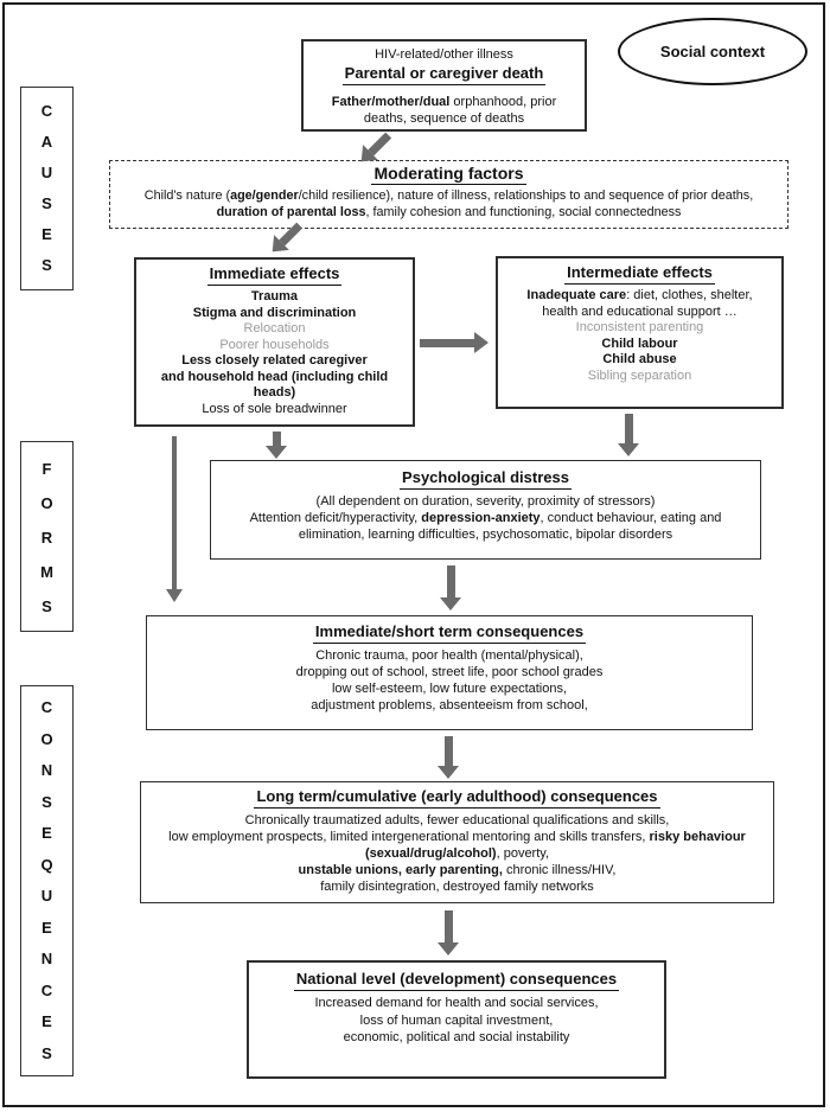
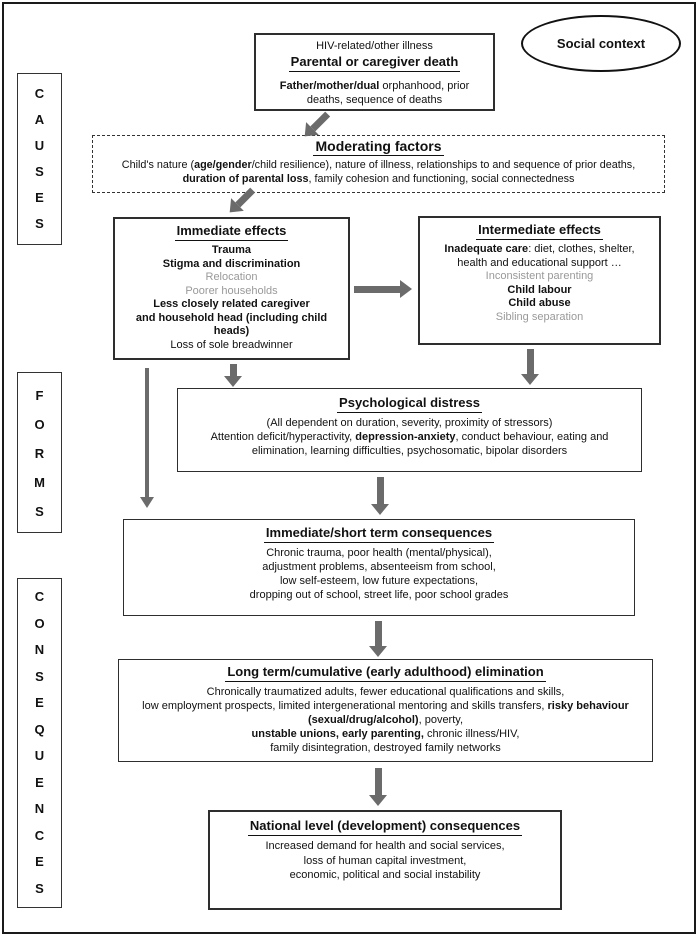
  C
  A
  U
  S
  E
  S
  F
  O
  R
  M
  S
  C
  O
  N
  S
  E
  Q
  U
  E
  N
  C
  E
  S
  HIV-related/other illness
  Parental or caregiver death
  Father/mother/dual orphanhood, prior
  deaths, sequence of deaths
  Social context
  Moderating factors
  Child's nature (age/gender/child resilience), nature of illness, relationships to and sequence of prior deaths,
  duration of parental loss, family cohesion and functioning, social connectedness
  Immediate effects
  Trauma
  Stigma and discrimination
  Relocation
  Poorer households
  Less closely related caregiver
  and household head (including child
  heads)
  Loss of sole breadwinner
  Intermediate effects
  Inadequate care: diet, clothes, shelter,
  health and educational support …
  Inconsistent parenting
  Child labour
  Child abuse
  Sibling separation
  Psychological distress
  (All dependent on duration, severity, proximity of stressors)
  Attention deficit/hyperactivity, depression-anxiety, conduct behaviour, eating and
  elimination, learning difficulties, psychosomatic, bipolar disorders
  Immediate/short term consequences
  Chronic trauma, poor health (mental/physical),
- dropping out of school, street life, poor school grades
+ adjustment problems, absenteeism from school,
  low self-esteem, low future expectations,
- adjustment problems, absenteeism from school,
+ dropping out of school, street life, poor school grades
- Long term/cumulative (early adulthood) consequences
+ Long term/cumulative (early adulthood) elimination
  Chronically traumatized adults, fewer educational qualifications and skills,
  low employment prospects, limited intergenerational mentoring and skills transfers, risky behaviour
  (sexual/drug/alcohol), poverty,
  unstable unions, early parenting, chronic illness/HIV,
  family disintegration, destroyed family networks
  National level (development) consequences
  Increased demand for health and social services,
  loss of human capital investment,
  economic, political and social instability
